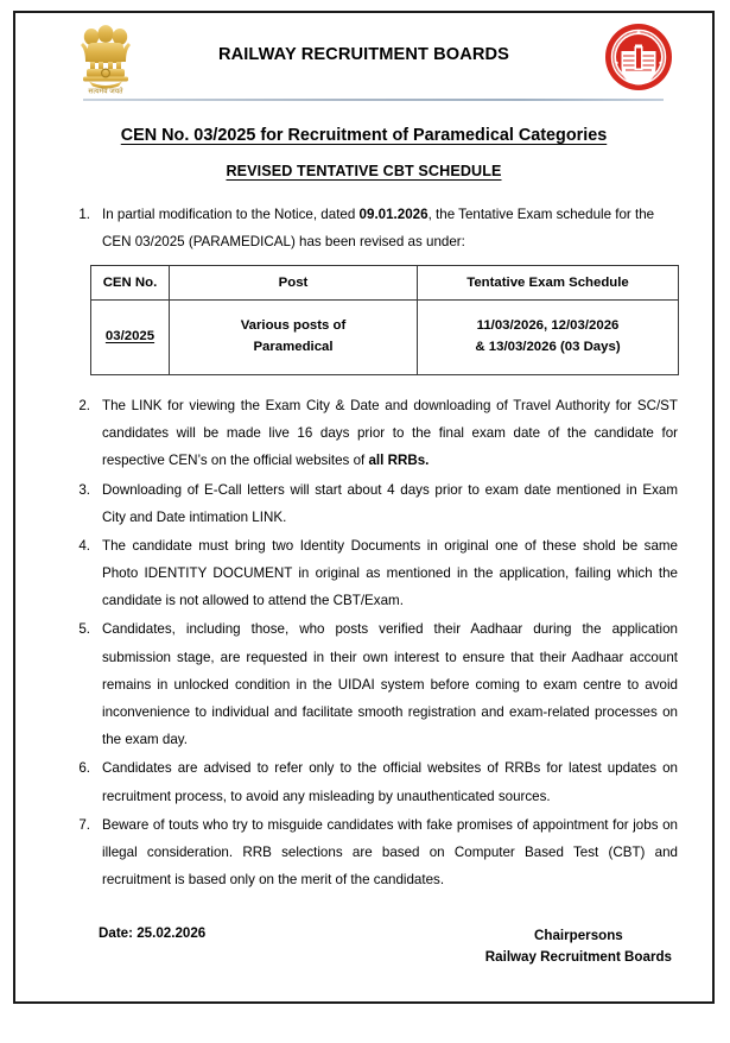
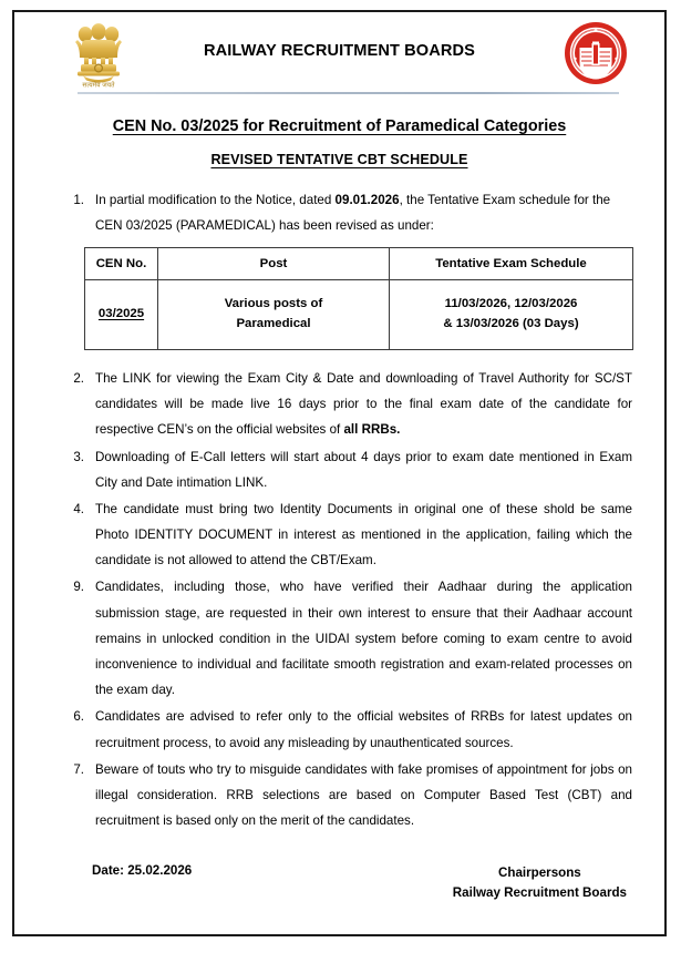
  RAILWAY RECRUITMENT BOARDS
  CEN No. 03/2025 for Recruitment of Paramedical Categories
  REVISED TENTATIVE CBT SCHEDULE
  1.
  In partial modification to the Notice, dated 09.01.2026, the Tentative Exam schedule for the CEN 03/2025 (PARAMEDICAL) has been revised as under:
  CEN No.	Post	Tentative Exam Schedule
  03/2025	Various posts of Paramedical	11/03/2026, 12/03/2026 & 13/03/2026 (03 Days)
  2.
  The LINK for viewing the Exam City & Date and downloading of Travel Authority for SC/ST candidates will be made live 16 days prior to the final exam date of the candidate for respective CEN’s on the official websites of all RRBs.
  3.
  Downloading of E-Call letters will start about 4 days prior to exam date mentioned in Exam City and Date intimation LINK.
  4.
- The candidate must bring two Identity Documents in original one of these shold be same Photo IDENTITY DOCUMENT in original as mentioned in the application, failing which the candidate is not allowed to attend the CBT/Exam.
+ The candidate must bring two Identity Documents in original one of these shold be same Photo IDENTITY DOCUMENT in interest as mentioned in the application, failing which the candidate is not allowed to attend the CBT/Exam.
- 5.
+ 9.
- Candidates, including those, who posts verified their Aadhaar during the application submission stage, are requested in their own interest to ensure that their Aadhaar account remains in unlocked condition in the UIDAI system before coming to exam centre to avoid inconvenience to individual and facilitate smooth registration and exam-related processes on the exam day.
+ Candidates, including those, who have verified their Aadhaar during the application submission stage, are requested in their own interest to ensure that their Aadhaar account remains in unlocked condition in the UIDAI system before coming to exam centre to avoid inconvenience to individual and facilitate smooth registration and exam-related processes on the exam day.
  6.
  Candidates are advised to refer only to the official websites of RRBs for latest updates on recruitment process, to avoid any misleading by unauthenticated sources.
  7.
  Beware of touts who try to misguide candidates with fake promises of appointment for jobs on illegal consideration. RRB selections are based on Computer Based Test (CBT) and recruitment is based only on the merit of the candidates.
  Date: 25.02.2026
  Chairpersons
  Railway Recruitment Boards
